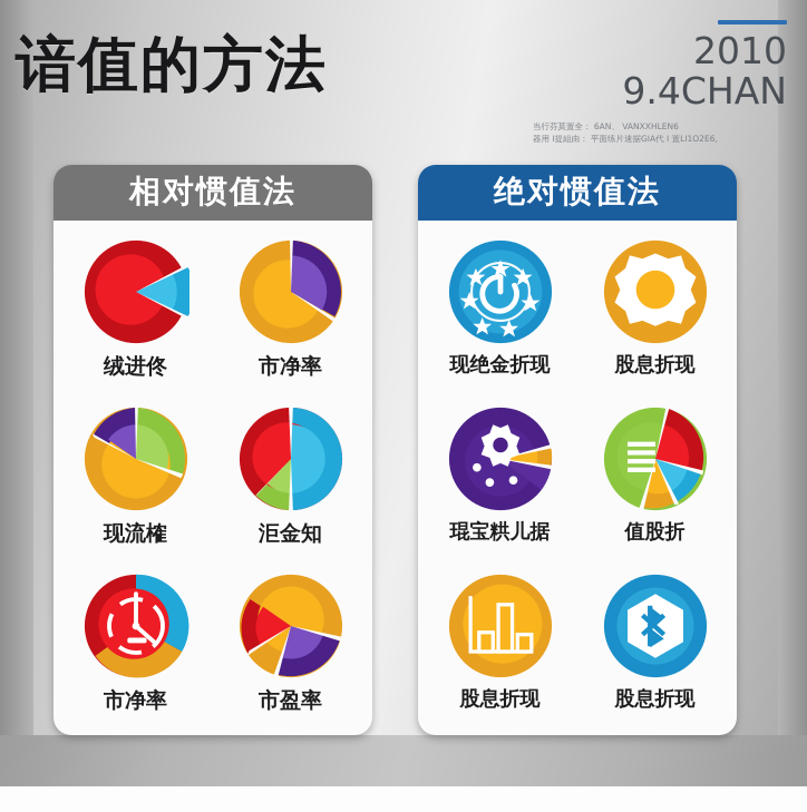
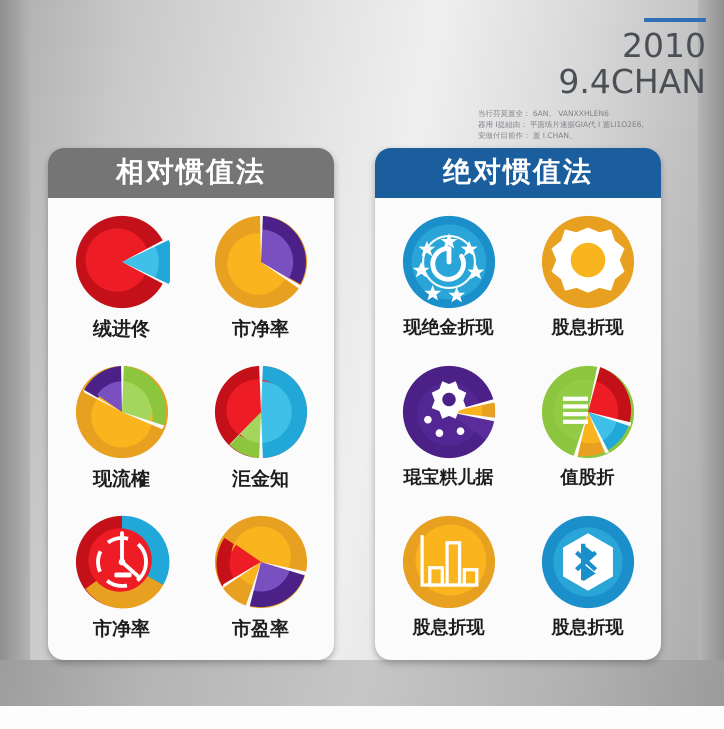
- 谙值的方法
  2010 9.4CHAN
  当行芬莫置全： 6AN、 VANXXHLEN6
  器用 I提組由： 平面练片速据GIA代 I 置LI1O2E6,
+ 安做付目前作： 置 I.CHAN。
  相对惯值法
  绒进佟
  市净率
  现流榷
  洰金知
  市净率
  市盈率
  绝对惯值法
  现绝金折现
  股息折现
  琨宝粠儿据
  值股折
  股息折现
  股息折现
